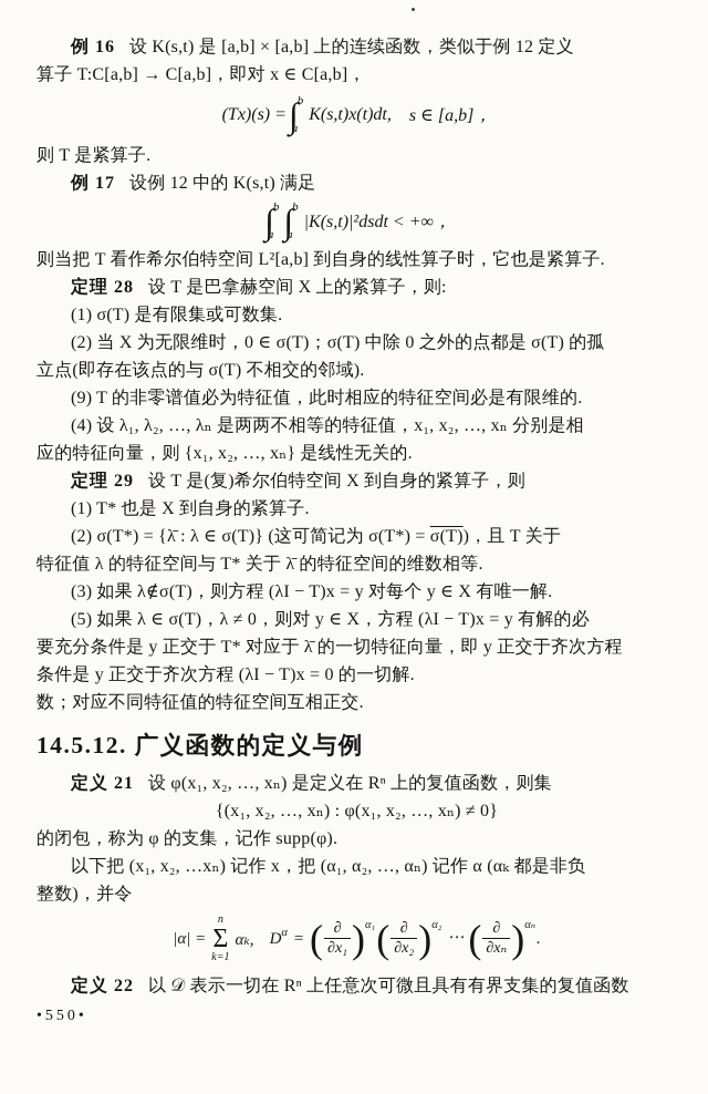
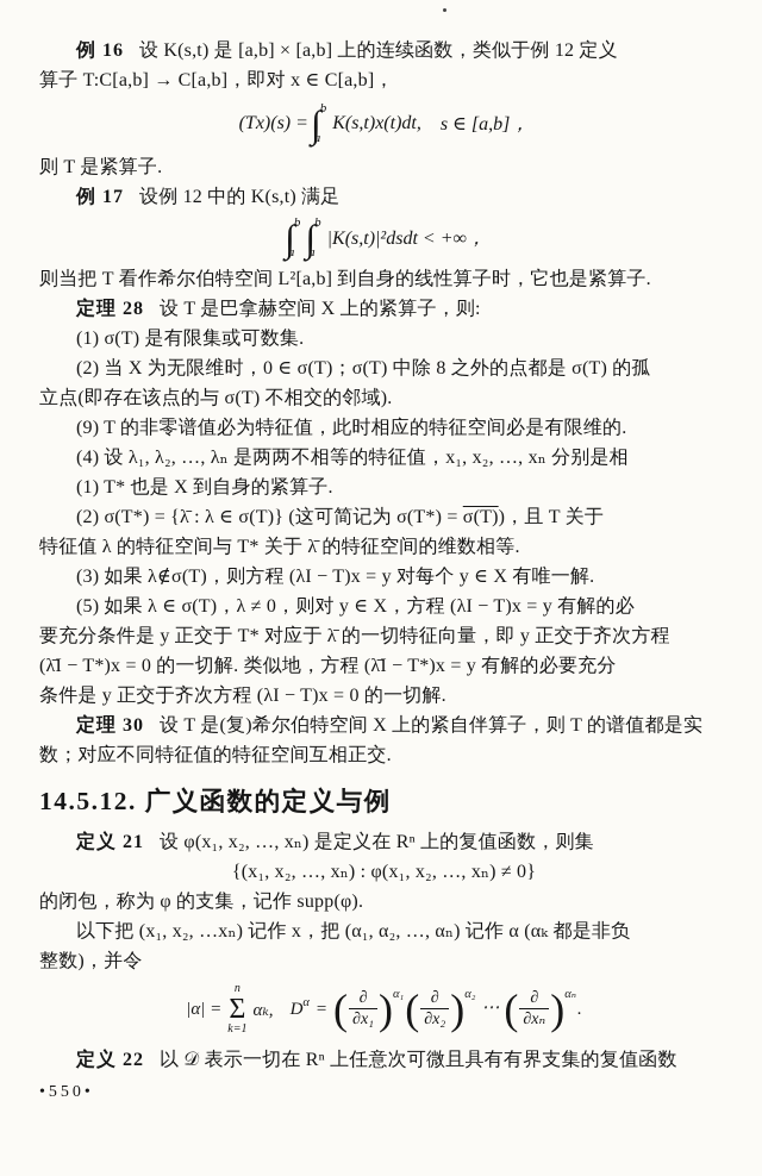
  例 16 设 K(s,t) 是 [a,b] × [a,b] 上的连续函数，类似于例 12 定义
  算子 T:C[a,b] → C[a,b]，即对 x ∈ C[a,b]，
  (Tx)(s) =
  ∫
  b
  a
  K(s,t)x(t)dt,
  s ∈ [a,b]，
  则 T 是紧算子.
  例 17 设例 12 中的 K(s,t) 满足
  ∫
  b
  a
  ∫
  b
  a
  |K(s,t)|²dsdt < +∞，
  则当把 T 看作希尔伯特空间 L²[a,b] 到自身的线性算子时，它也是紧算子.
  定理 28 设 T 是巴拿赫空间 X 上的紧算子，则:
  (1) σ(T) 是有限集或可数集.
- (2) 当 X 为无限维时，0 ∈ σ(T)；σ(T) 中除 0 之外的点都是 σ(T) 的孤
+ (2) 当 X 为无限维时，0 ∈ σ(T)；σ(T) 中除 8 之外的点都是 σ(T) 的孤
  立点(即存在该点的与 σ(T) 不相交的邻域).
  (9) T 的非零谱值必为特征值，此时相应的特征空间必是有限维的.
  (4) 设 λ₁, λ₂, …, λₙ 是两两不相等的特征值，x₁, x₂, …, xₙ 分别是相
- 应的特征向量，则 {x₁, x₂, …, xₙ} 是线性无关的.
- 定理 29 设 T 是(复)希尔伯特空间 X 到自身的紧算子，则
  (1) T* 也是 X 到自身的紧算子.
  (2) σ(T*) = {λ̄ : λ ∈ σ(T)} (这可简记为 σ(T*) = σ(T))，且 T 关于
  特征值 λ 的特征空间与 T* 关于 λ̄ 的特征空间的维数相等.
  (3) 如果 λ∉σ(T)，则方程 (λI − T)x = y 对每个 y ∈ X 有唯一解.
  (5) 如果 λ ∈ σ(T)，λ ≠ 0，则对 y ∈ X，方程 (λI − T)x = y 有解的必
  要充分条件是 y 正交于 T* 对应于 λ̄ 的一切特征向量，即 y 正交于齐次方程
+ (λ̄I − T*)x = 0 的一切解. 类似地，方程 (λ̄I − T*)x = y 有解的必要充分
  条件是 y 正交于齐次方程 (λI − T)x = 0 的一切解.
+ 定理 30 设 T 是(复)希尔伯特空间 X 上的紧自伴算子，则 T 的谱值都是实
  数；对应不同特征值的特征空间互相正交.
  14.5.12. 广义函数的定义与例
  定义 21 设 φ(x₁, x₂, …, xₙ) 是定义在 Rⁿ 上的复值函数，则集
  {(x₁, x₂, …, xₙ) : φ(x₁, x₂, …, xₙ) ≠ 0}
  的闭包，称为 φ 的支集，记作 supp(φ).
  以下把 (x₁, x₂, …xₙ) 记作 x，把 (α₁, α₂, …, αₙ) 记作 α (αₖ 都是非负
  整数)，并令
  |α| =
  n
  Σ
  k=1
  αₖ,
  D
  α
  =
  (
  ∂
  ∂x₁
  )
  α₁
  (
  ∂
  ∂x₂
  )
  α₂
  ⋯
  (
  ∂
  ∂xₙ
  )
  αₙ
  .
  定义 22 以 𝒟 表示一切在 Rⁿ 上任意次可微且具有有界支集的复值函数
  •550•
